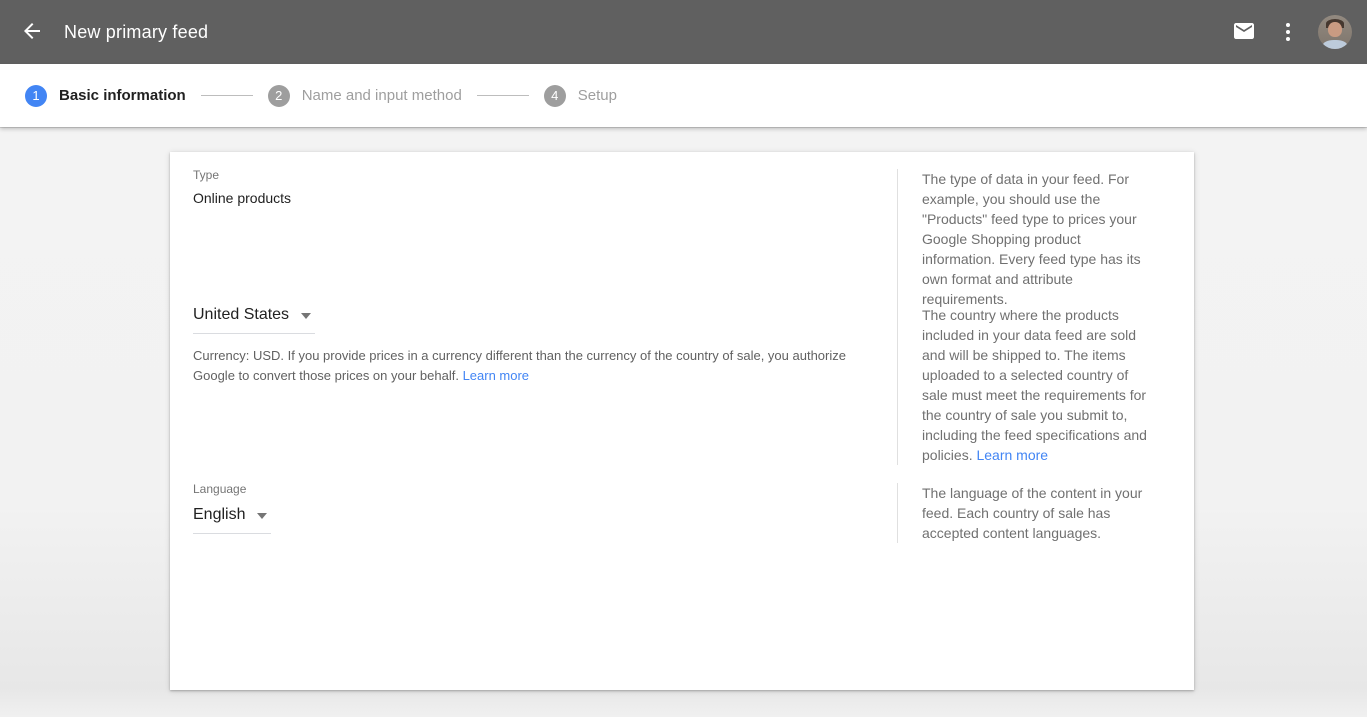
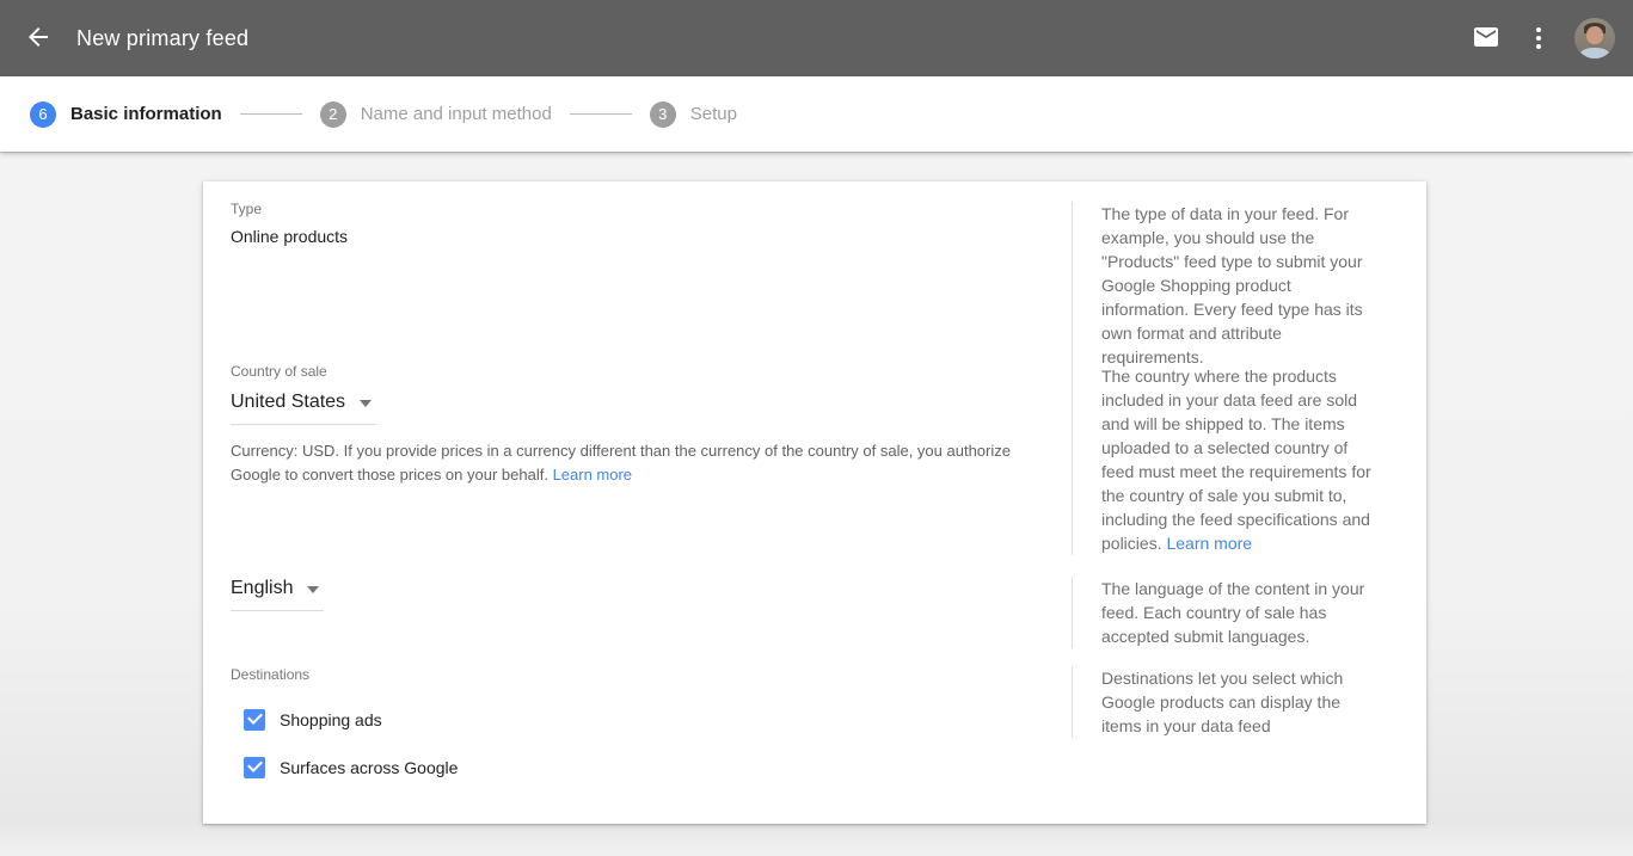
  New primary feed
- 1
+ 6
  Basic information
  2
  Name and input method
- 4
+ 3
  Setup
  Type
  Online products
- The type of data in your feed. For example, you should use the "Products" feed type to prices your Google Shopping product information. Every feed type has its own format and attribute requirements.
+ The type of data in your feed. For example, you should use the "Products" feed type to submit your Google Shopping product information. Every feed type has its own format and attribute requirements.
+ Country of sale
  United States
  Currency: USD. If you provide prices in a currency different than the currency of the country of sale, you authorize Google to convert those prices on your behalf. Learn more
- The country where the products included in your data feed are sold and will be shipped to. The items uploaded to a selected country of sale must meet the requirements for the country of sale you submit to, including the feed specifications and policies. Learn more
+ The country where the products included in your data feed are sold and will be shipped to. The items uploaded to a selected country of feed must meet the requirements for the country of sale you submit to, including the feed specifications and policies. Learn more
- Language
  English
- The language of the content in your feed. Each country of sale has accepted content languages.
+ The language of the content in your feed. Each country of sale has accepted submit languages.
+ Destinations
+ Shopping ads
+ Surfaces across Google
+ Destinations let you select which Google products can display the items in your data feed
